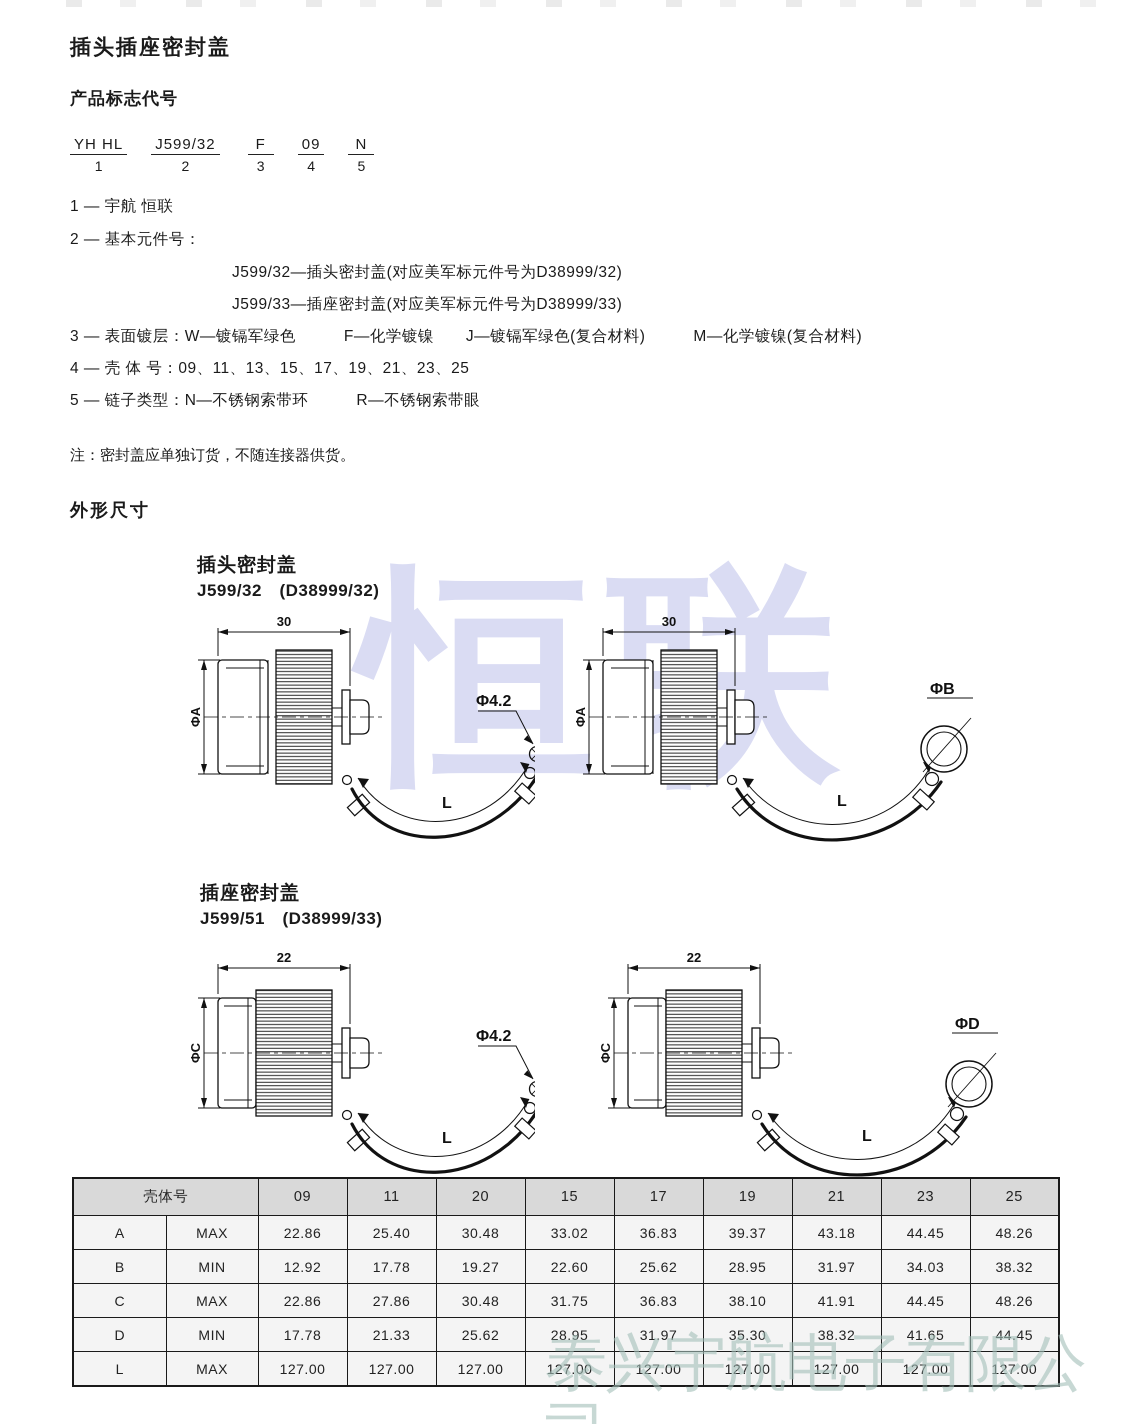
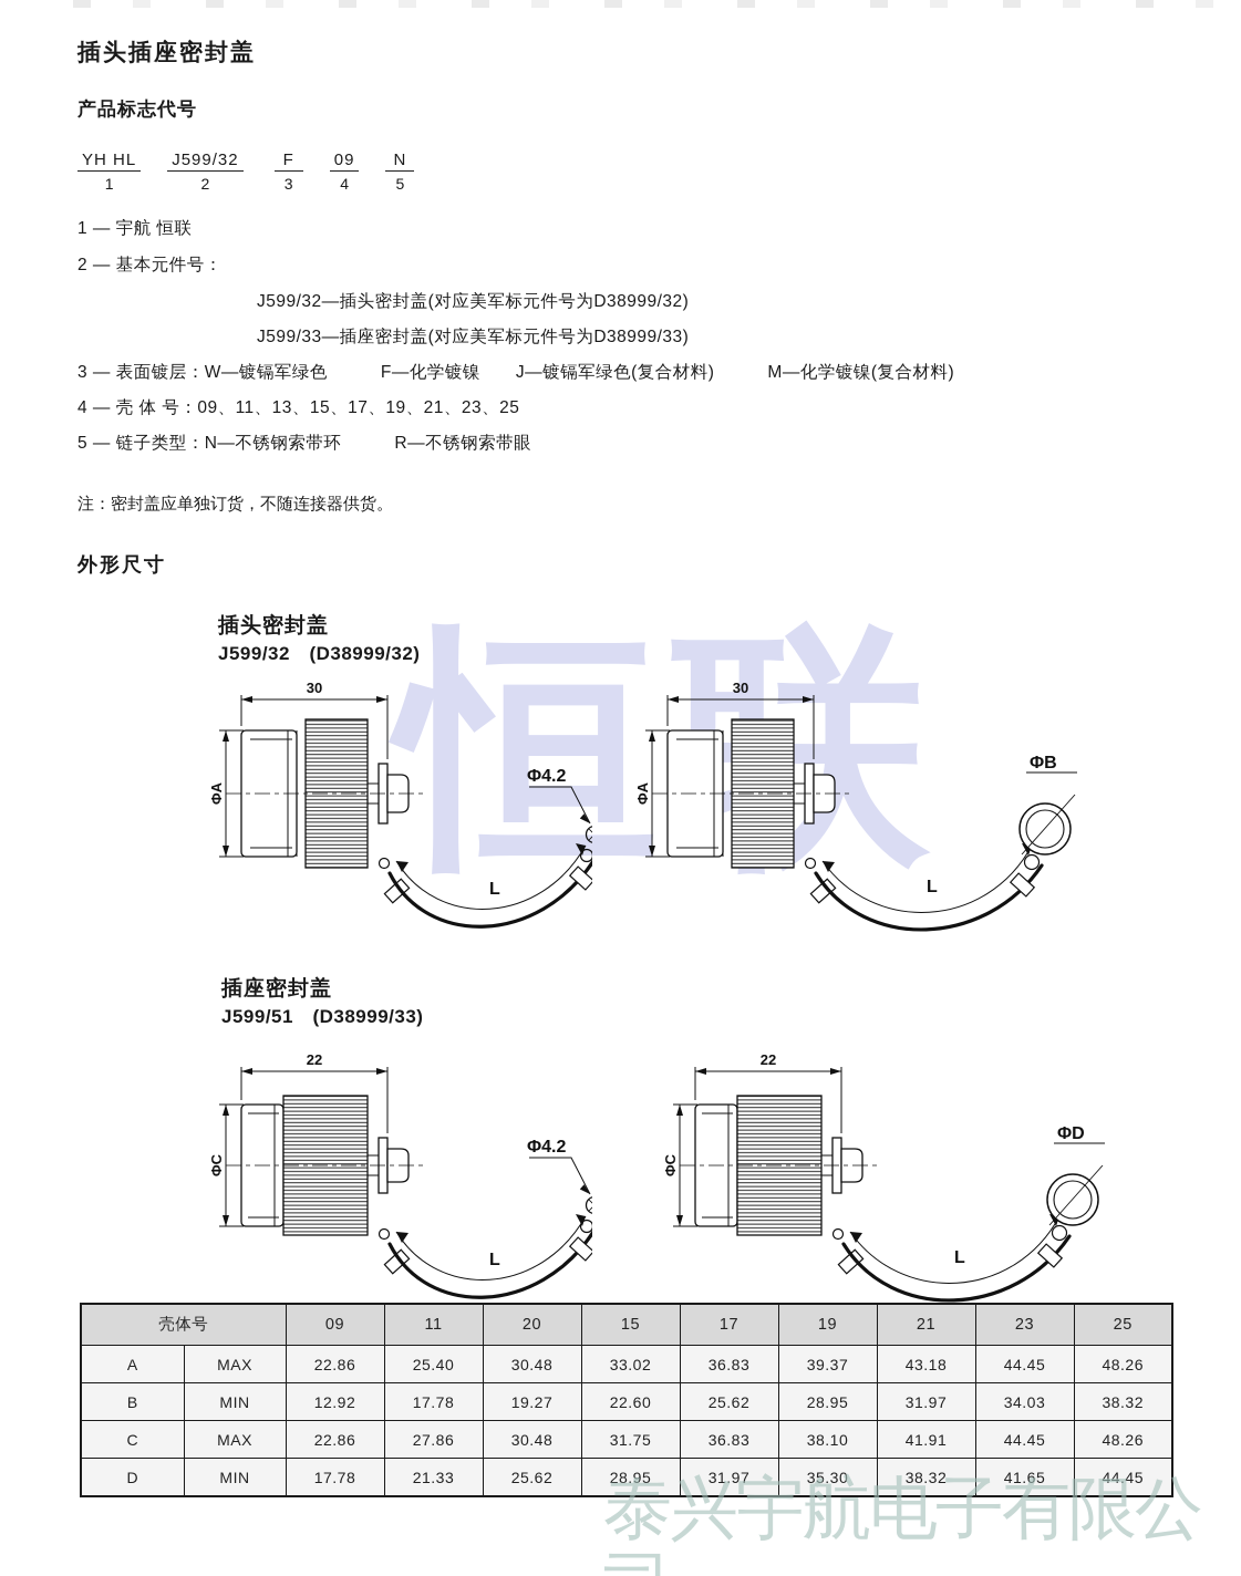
  插头插座密封盖
  产品标志代号
  YH HL
  1
  J599/32
  2
  F
  3
  09
  4
  N
  5
  1 — 宇航 恒联
  2 — 基本元件号：
  J599/32—插头密封盖(对应美军标元件号为D38999/32)
  J599/33—插座密封盖(对应美军标元件号为D38999/33)
  3 — 表面镀层：W—镀镉军绿色 F—化学镀镍 J—镀镉军绿色(复合材料) M—化学镀镍(复合材料)
  4 — 壳 体 号：09、11、13、15、17、19、21、23、25
  5 — 链子类型：N—不锈钢索带环 R—不锈钢索带眼
  注：密封盖应单独订货，不随连接器供货。
  外形尺寸
  恒联
  插头密封盖
  J599/32 (D38999/32)
  30
  L
  Φ4.2
  30
  L
  ΦB
  插座密封盖
  J599/51 (D38999/33)
  22
  L
  Φ4.2
  22
  L
  ΦD
  壳体号	09	11	20	15	17	19	21	23	25
  A	MAX	22.86	25.40	30.48	33.02	36.83	39.37	43.18	44.45	48.26
  B	MIN	12.92	17.78	19.27	22.60	25.62	28.95	31.97	34.03	38.32
  C	MAX	22.86	27.86	30.48	31.75	36.83	38.10	41.91	44.45	48.26
  D	MIN	17.78	21.33	25.62	28.95	31.97	35.30	38.32	41.65	44.45
- L	MAX	127.00	127.00	127.00	127.00	127.00	127.00	127.00	127.00	127.00
  泰兴宇航电子有限公
